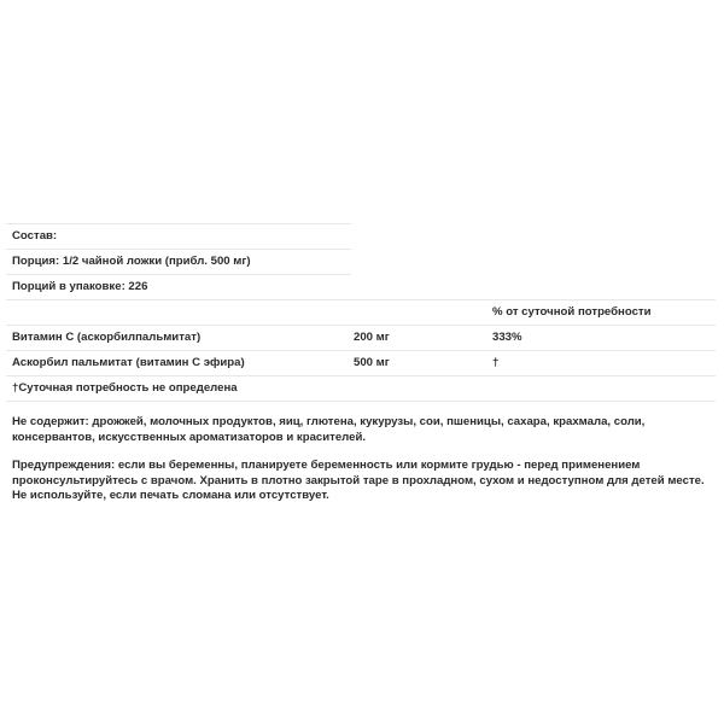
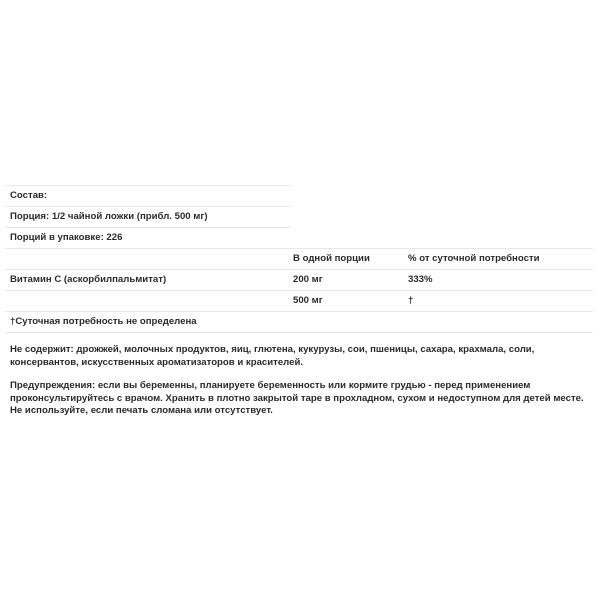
  Состав:
  Порция: 1/2 чайной ложки (прибл. 500 мг)
  Порций в упаковке: 226
+ В одной порции
  % от суточной потребности
  Витамин C (аскорбилпальмитат)
  200 мг
  333%
- Аскорбил пальмитат (витамин C эфира)
  500 мг
  †
  †Суточная потребность не определена
  Не содержит: дрожжей, молочных продуктов, яиц, глютена, кукурузы, сои, пшеницы, сахара, крахмала, соли, консервантов, искусственных ароматизаторов и красителей.
  Предупреждения: если вы беременны, планируете беременность или кормите грудью - перед применением проконсультируйтесь с врачом. Хранить в плотно закрытой таре в прохладном, сухом и недоступном для детей месте. Не используйте, если печать сломана или отсутствует.
